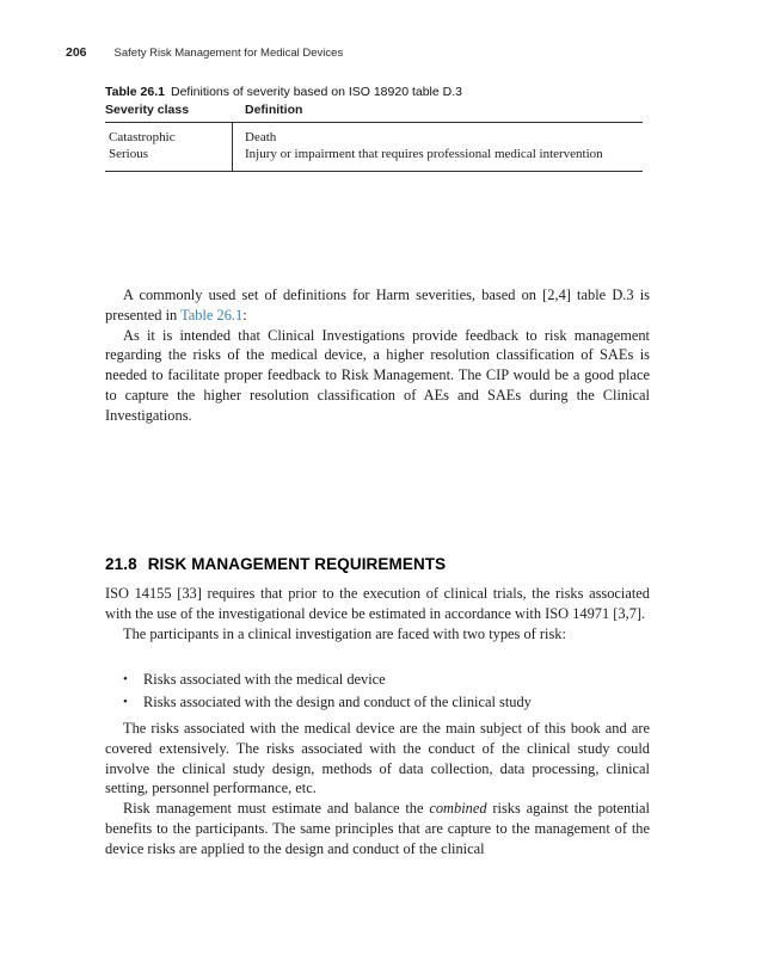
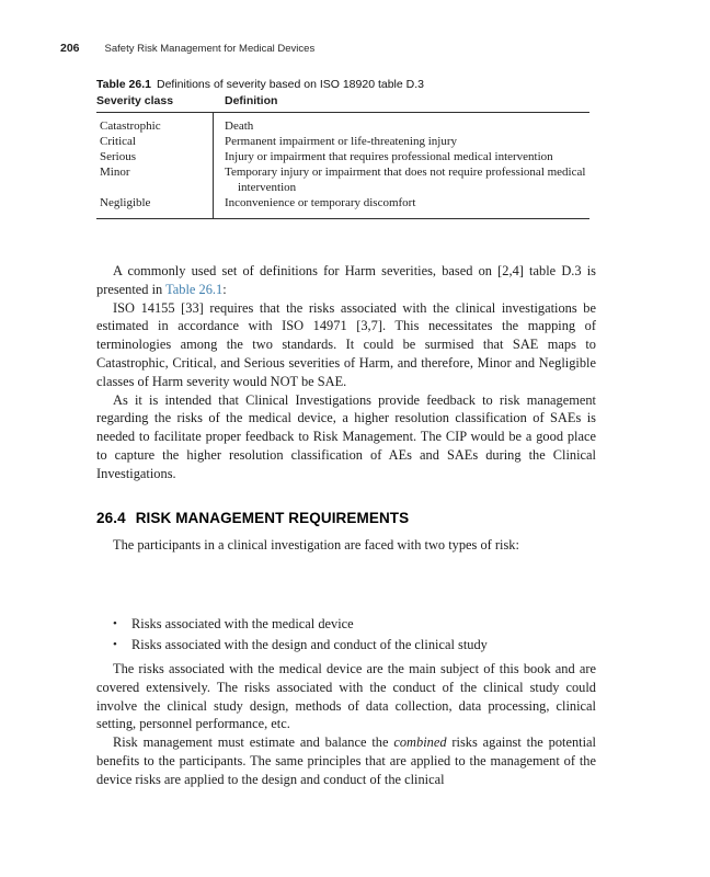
  206
  Safety Risk Management for Medical Devices
  Table 26.1 Definitions of severity based on ISO 18920 table D.3
  Severity class
  Definition
  Catastrophic
  Death
+ Critical
+ Permanent impairment or life-threatening injury
  Serious
  Injury or impairment that requires professional medical intervention
+ Minor
+ Temporary injury or impairment that does not require professional medical intervention
+ Negligible
+ Inconvenience or temporary discomfort
  A commonly used set of definitions for Harm severities, based on [2,4] table D.3 is presented in Table 26.1:
+ ISO 14155 [33] requires that the risks associated with the clinical investigations be estimated in accordance with ISO 14971 [3,7]. This necessitates the mapping of terminologies among the two standards. It could be surmised that SAE maps to Catastrophic, Critical, and Serious severities of Harm, and therefore, Minor and Negligible classes of Harm severity would NOT be SAE.
  As it is intended that Clinical Investigations provide feedback to risk management regarding the risks of the medical device, a higher resolution classification of SAEs is needed to facilitate proper feedback to Risk Management. The CIP would be a good place to capture the higher resolution classification of AEs and SAEs during the Clinical Investigations.
- 21.8 RISK MANAGEMENT REQUIREMENTS
+ 26.4 RISK MANAGEMENT REQUIREMENTS
- ISO 14155 [33] requires that prior to the execution of clinical trials, the risks associated with the use of the investigational device be estimated in accordance with ISO 14971 [3,7].
  The participants in a clinical investigation are faced with two types of risk:
  •
  Risks associated with the medical device
  •
  Risks associated with the design and conduct of the clinical study
  The risks associated with the medical device are the main subject of this book and are covered extensively. The risks associated with the conduct of the clinical study could involve the clinical study design, methods of data collection, data processing, clinical setting, personnel performance, etc.
- Risk management must estimate and balance the combined risks against the potential benefits to the participants. The same principles that are capture to the management of the device risks are applied to the design and conduct of the clinical
+ Risk management must estimate and balance the combined risks against the potential benefits to the participants. The same principles that are applied to the management of the device risks are applied to the design and conduct of the clinical
